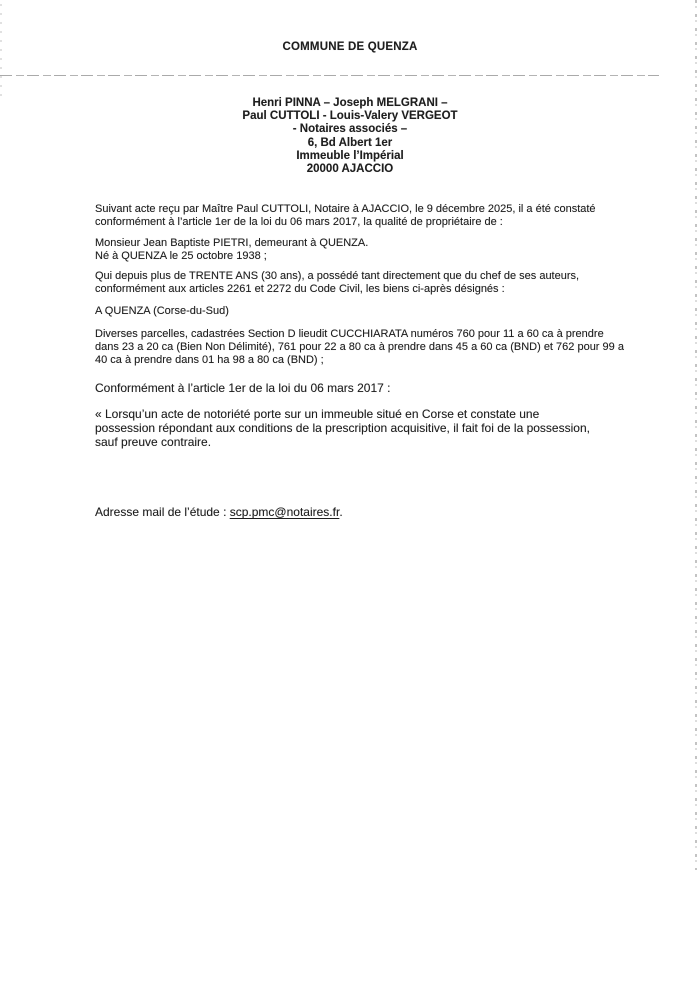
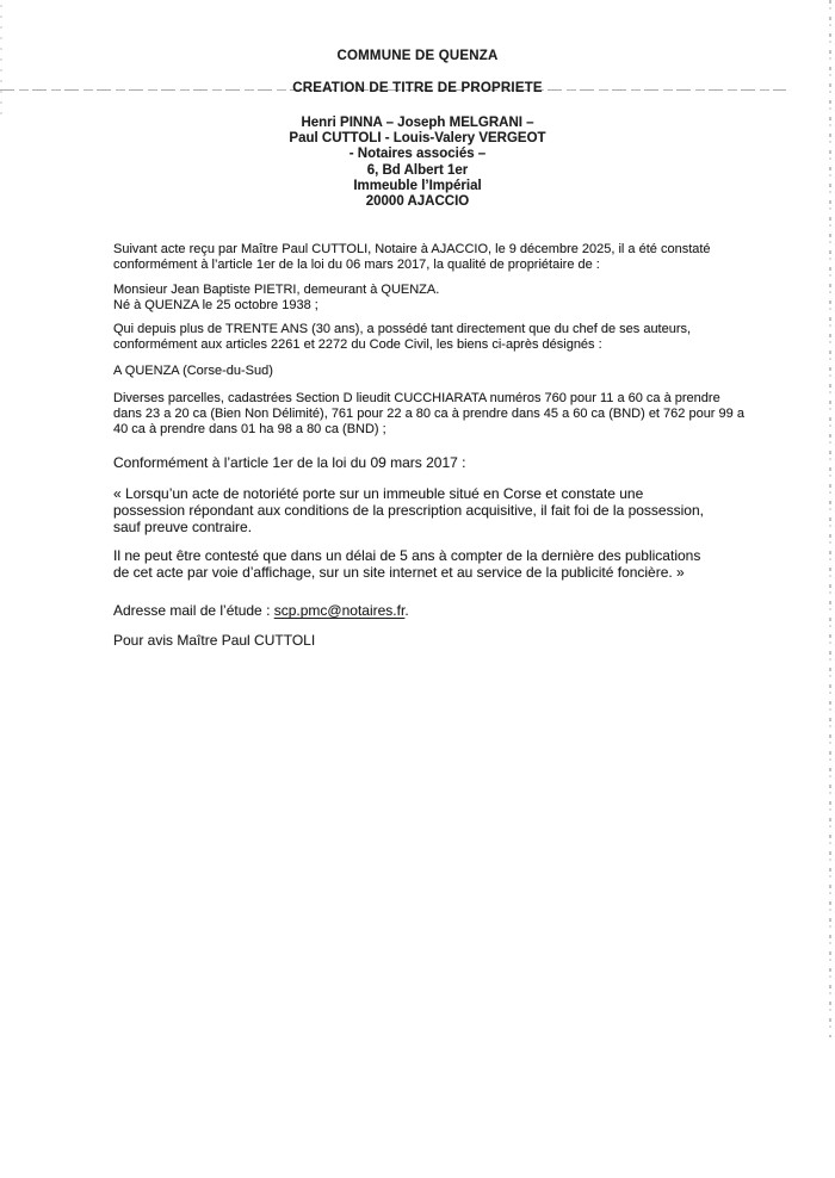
  COMMUNE DE QUENZA
+ CREATION DE TITRE DE PROPRIETE
  Henri PINNA – Joseph MELGRANI –
  Paul CUTTOLI - Louis-Valery VERGEOT
  - Notaires associés –
  6, Bd Albert 1er
  Immeuble l’Impérial
  20000 AJACCIO
  Suivant acte reçu par Maître Paul CUTTOLI, Notaire à AJACCIO, le 9 décembre 2025, il a été constaté
  conformément à l’article 1er de la loi du 06 mars 2017, la qualité de propriétaire de :
  Monsieur Jean Baptiste PIETRI, demeurant à QUENZA.
  Né à QUENZA le 25 octobre 1938 ;
  Qui depuis plus de TRENTE ANS (30 ans), a possédé tant directement que du chef de ses auteurs,
  conformément aux articles 2261 et 2272 du Code Civil, les biens ci-après désignés :
  A QUENZA (Corse-du-Sud)
  Diverses parcelles, cadastrées Section D lieudit CUCCHIARATA numéros 760 pour 11 a 60 ca à prendre
  dans 23 a 20 ca (Bien Non Délimité), 761 pour 22 a 80 ca à prendre dans 45 a 60 ca (BND) et 762 pour 99 a
  40 ca à prendre dans 01 ha 98 a 80 ca (BND) ;
- Conformément à l’article 1er de la loi du 06 mars 2017 :
+ Conformément à l’article 1er de la loi du 09 mars 2017 :
  « Lorsqu’un acte de notoriété porte sur un immeuble situé en Corse et constate une
  possession répondant aux conditions de la prescription acquisitive, il fait foi de la possession,
  sauf preuve contraire.
+ Il ne peut être contesté que dans un délai de 5 ans à compter de la dernière des publications
+ de cet acte par voie d’affichage, sur un site internet et au service de la publicité foncière. »
  Adresse mail de l’étude : scp.pmc@notaires.fr.
+ Pour avis Maître Paul CUTTOLI
